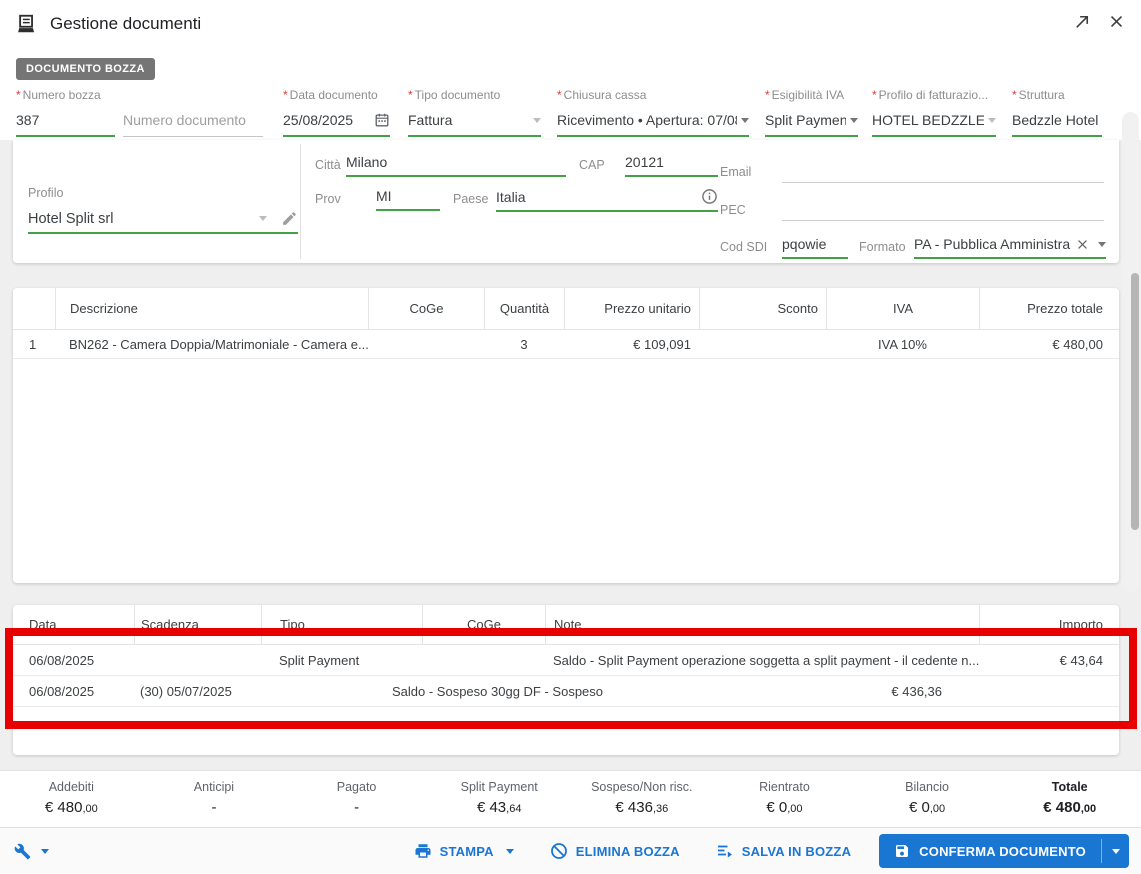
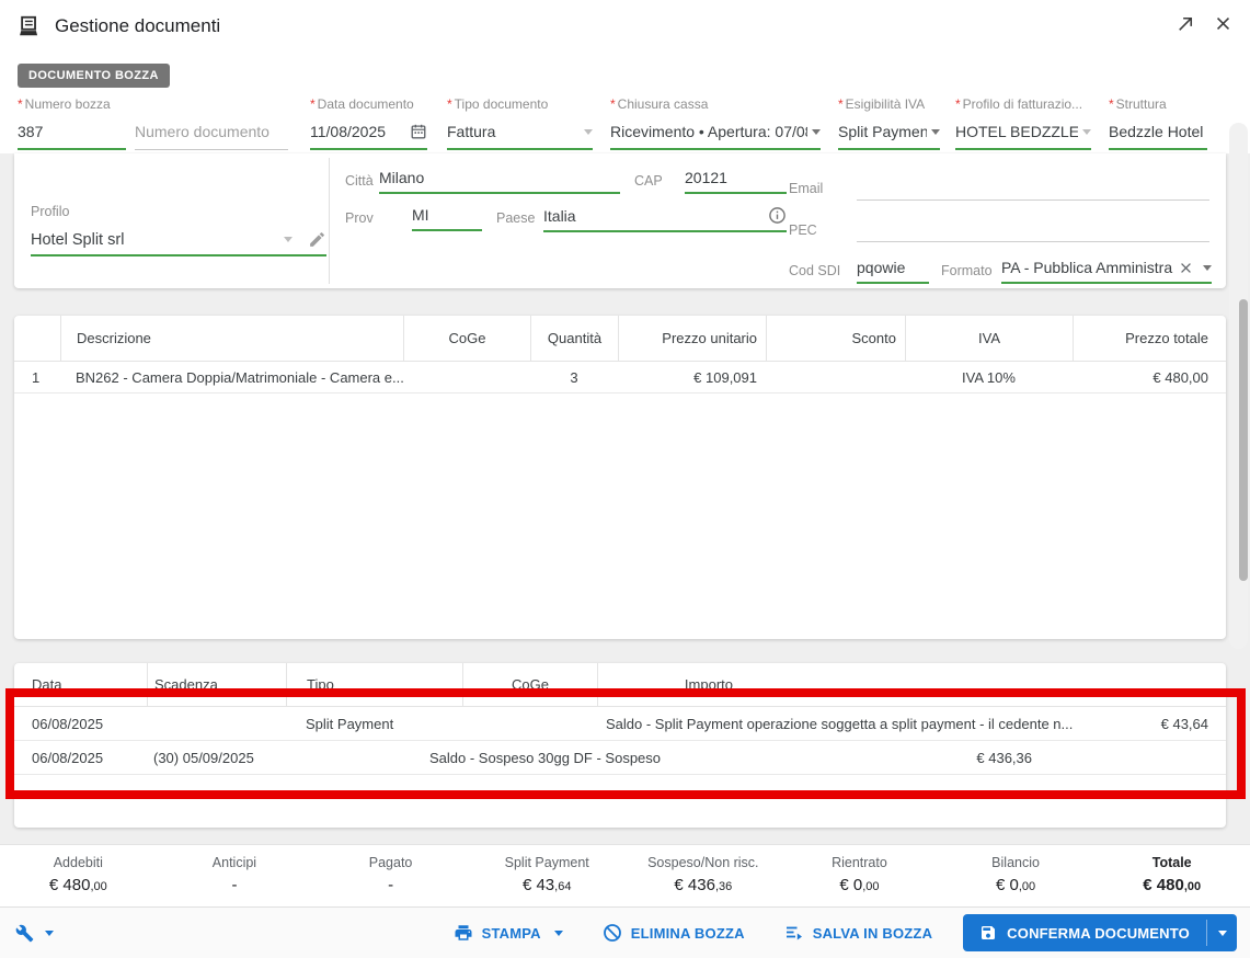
  Gestione documenti
  DOCUMENTO BOZZA
  Numero bozza
  387
  Numero documento
  Data documento
- 25/08/2025
+ 11/08/2025
  Tipo documento
  Fattura
  Chiusura cassa
  Ricevimento • Apertura: 07/0
  Esigibilità IVA
  Split Paymen
  Profilo di fatturazio...
  HOTEL BEDZZLE
  Struttura
  Bedzzle Hotel
  Profilo
  Hotel Split srl
  Città
  Milano
  CAP
  20121
  Prov
  MI
  Paese
  Italia
  Email
  PEC
  Cod SDI
  pqowie
  Formato
  PA - Pubblica Amministra
  Descrizione
  CoGe
  Quantità
  Prezzo unitario
  Sconto
  IVA
  Prezzo totale
  1
  BN262 - Camera Doppia/Matrimoniale - Camera e...
  3
  € 109,091
  IVA 10%
  € 480,00
  Data
  Scadenza
  Tipo
  CoGe
- Note
  Importo
  06/08/2025
  Split Payment
  Saldo - Split Payment operazione soggetta a split payment - il cedente n...
  € 43,64
  06/08/2025
- (30) 05/07/2025
+ (30) 05/09/2025
  Saldo - Sospeso 30gg DF - Sospeso
  € 436,36
  Addebiti
  € 480,00
  Anticipi
  -
  Pagato
  -
  Split Payment
  € 43,64
  Sospeso/Non risc.
  € 436,36
  Rientrato
  € 0,00
  Bilancio
  € 0,00
  Totale
  € 480,00
  STAMPA
  ELIMINA BOZZA
  SALVA IN BOZZA
  CONFERMA DOCUMENTO
